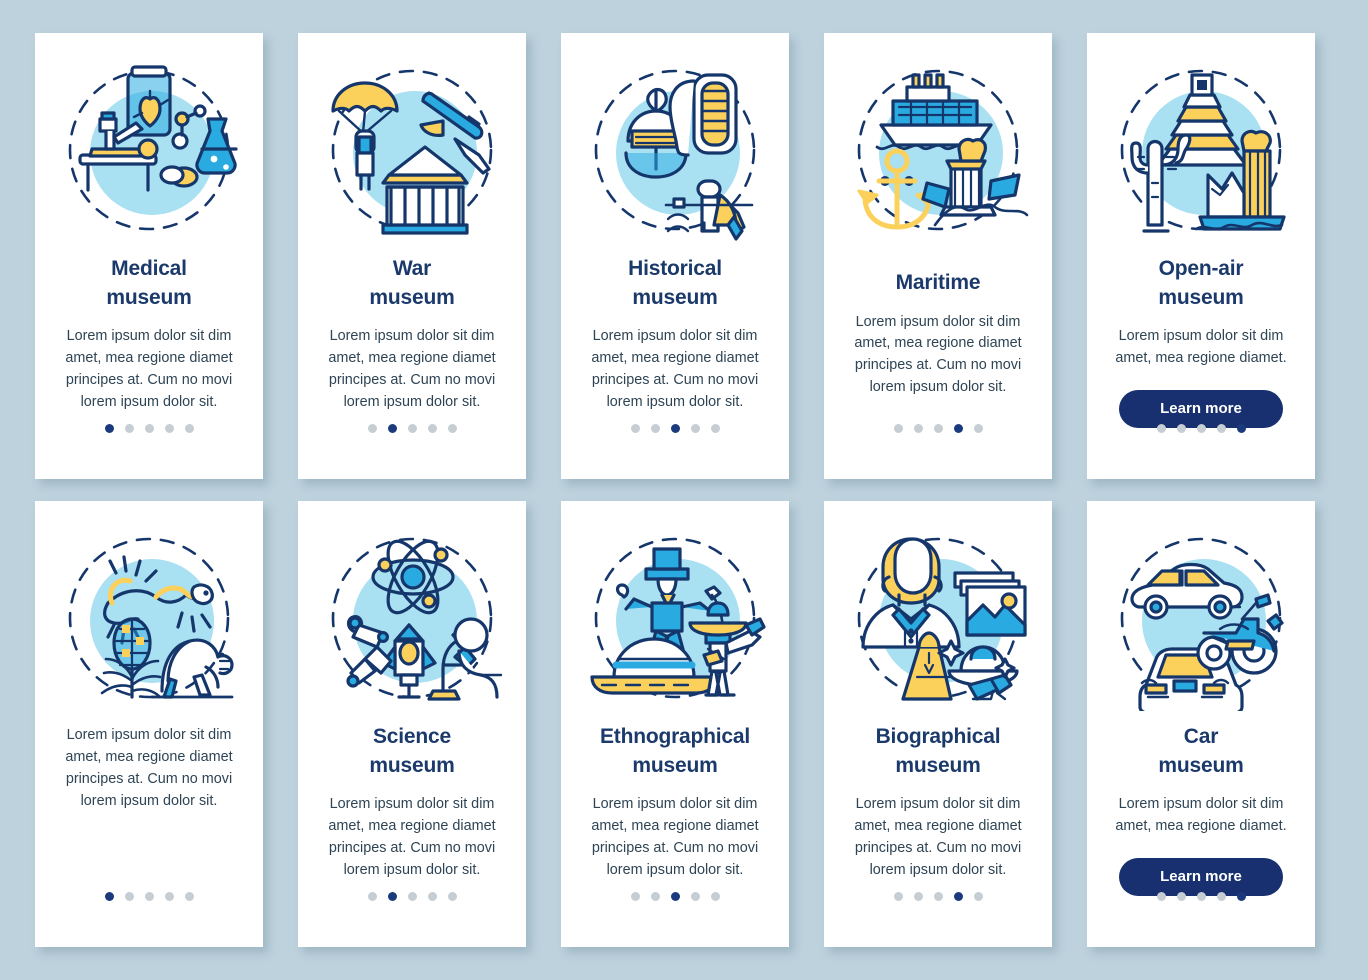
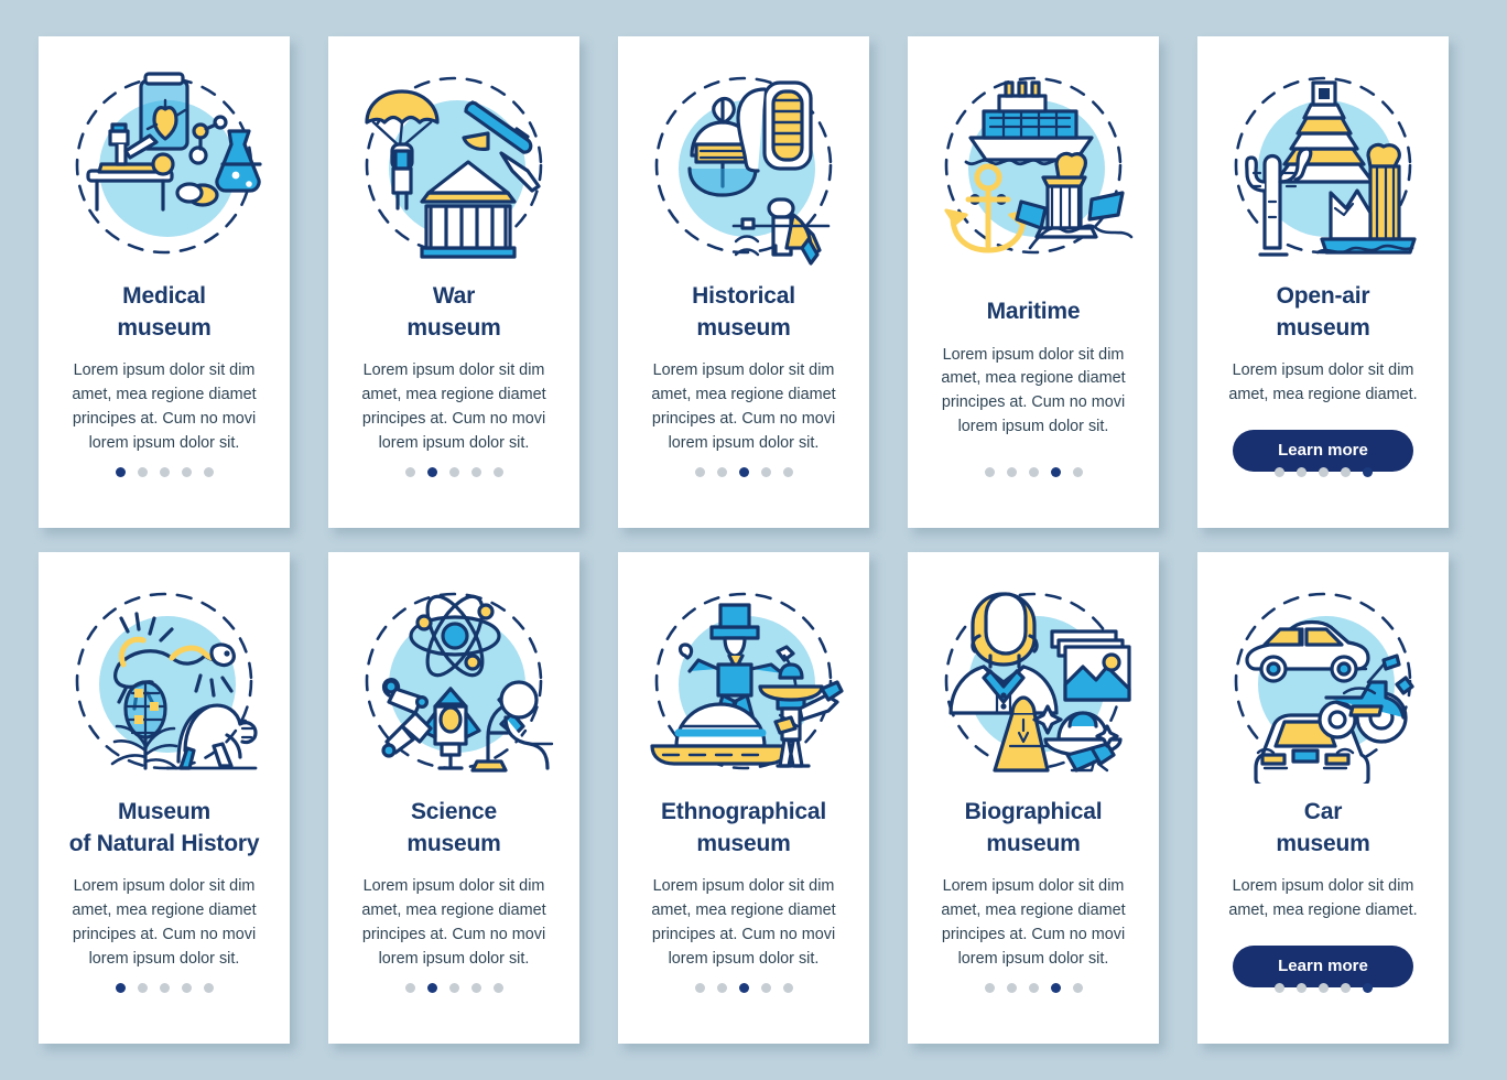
  Medical
  museum
  Lorem ipsum dolor sit dim amet, mea regione diamet principes at. Cum no movi lorem ipsum dolor sit.
  War
  museum
  Lorem ipsum dolor sit dim amet, mea regione diamet principes at. Cum no movi lorem ipsum dolor sit.
  Historical
  museum
  Lorem ipsum dolor sit dim amet, mea regione diamet principes at. Cum no movi lorem ipsum dolor sit.
  Maritime
  Lorem ipsum dolor sit dim amet, mea regione diamet principes at. Cum no movi lorem ipsum dolor sit.
  Open-air
  museum
  Lorem ipsum dolor sit dim amet, mea regione diamet.
  Learn more
+ Museum
+ of Natural History
  Lorem ipsum dolor sit dim amet, mea regione diamet principes at. Cum no movi lorem ipsum dolor sit.
  Science
  museum
  Lorem ipsum dolor sit dim amet, mea regione diamet principes at. Cum no movi lorem ipsum dolor sit.
  Ethnographical
  museum
  Lorem ipsum dolor sit dim amet, mea regione diamet principes at. Cum no movi lorem ipsum dolor sit.
  Biographical
  museum
  Lorem ipsum dolor sit dim amet, mea regione diamet principes at. Cum no movi lorem ipsum dolor sit.
  Car
  museum
  Lorem ipsum dolor sit dim amet, mea regione diamet.
  Learn more
